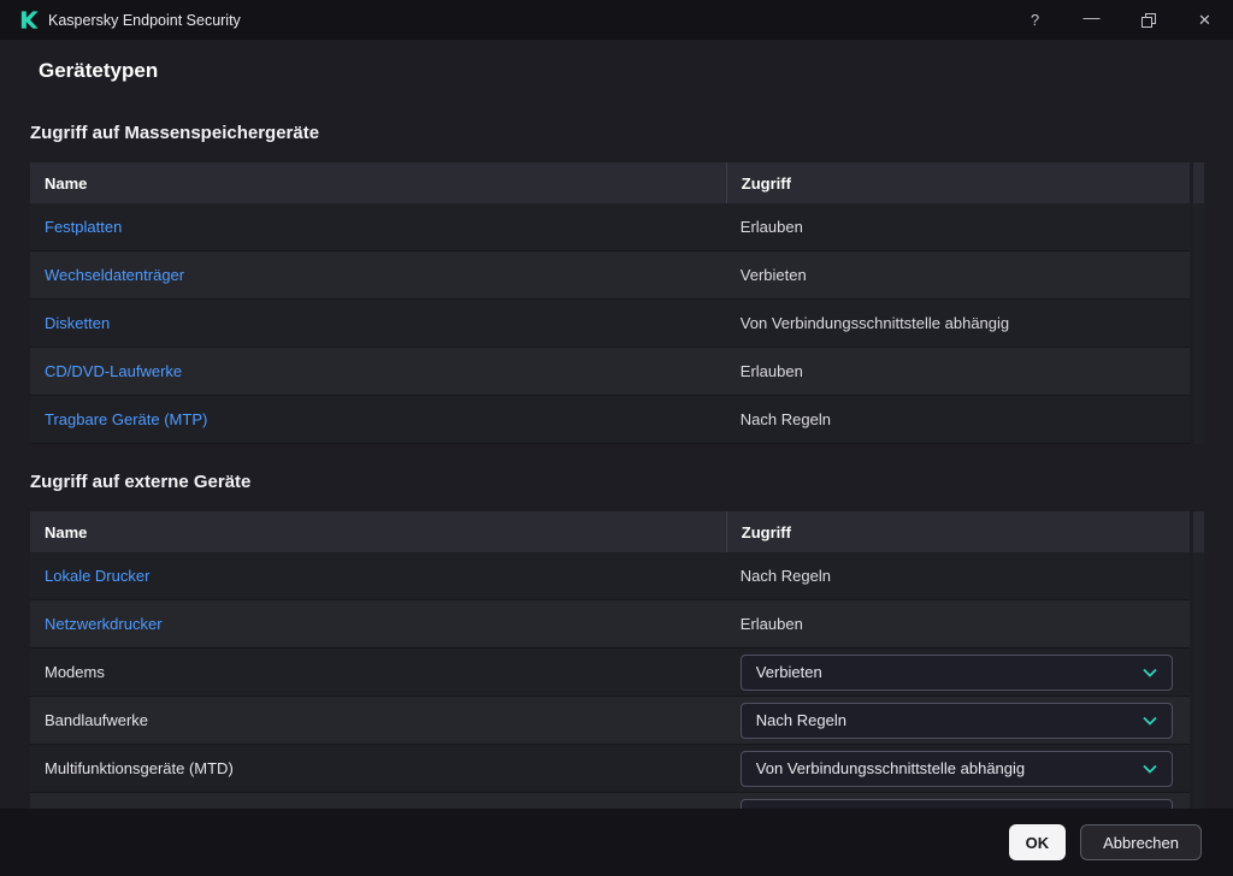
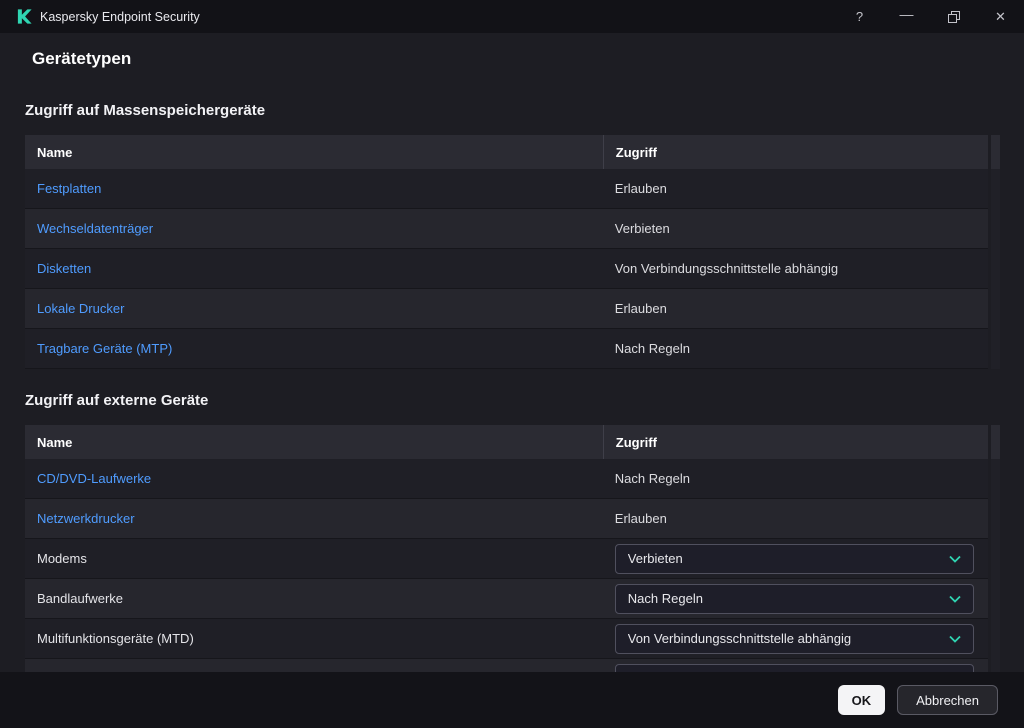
  Kaspersky Endpoint Security
  ?
  —
  ✕
  Gerätetypen
  Zugriff auf Massenspeichergeräte
  Name
  Zugriff
  Festplatten
  Erlauben
  Wechseldatenträger
  Verbieten
  Disketten
  Von Verbindungsschnittstelle abhängig
- CD/DVD-Laufwerke
+ Lokale Drucker
  Erlauben
  Tragbare Geräte (MTP)
  Nach Regeln
  Zugriff auf externe Geräte
  Name
  Zugriff
- Lokale Drucker
+ CD/DVD-Laufwerke
  Nach Regeln
  Netzwerkdrucker
  Erlauben
  Modems
  Verbieten
  Bandlaufwerke
  Nach Regeln
  Multifunktionsgeräte (MTD)
  Von Verbindungsschnittstelle abhängig
  OK
  Abbrechen
